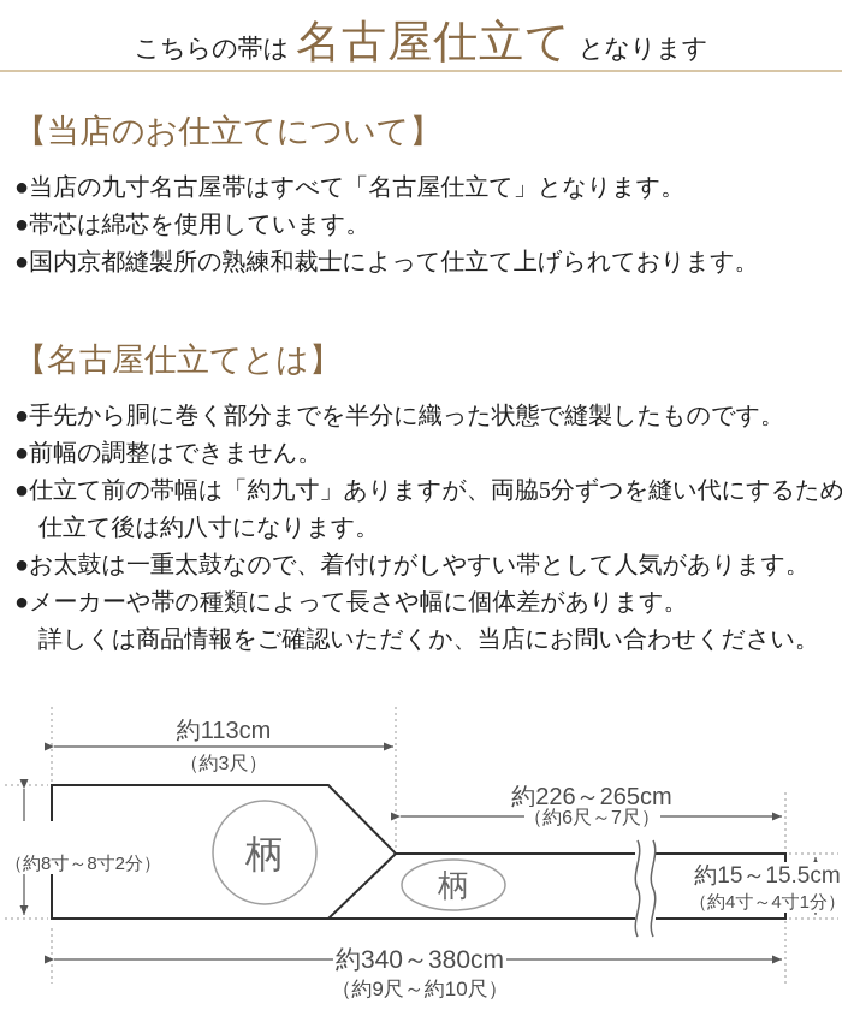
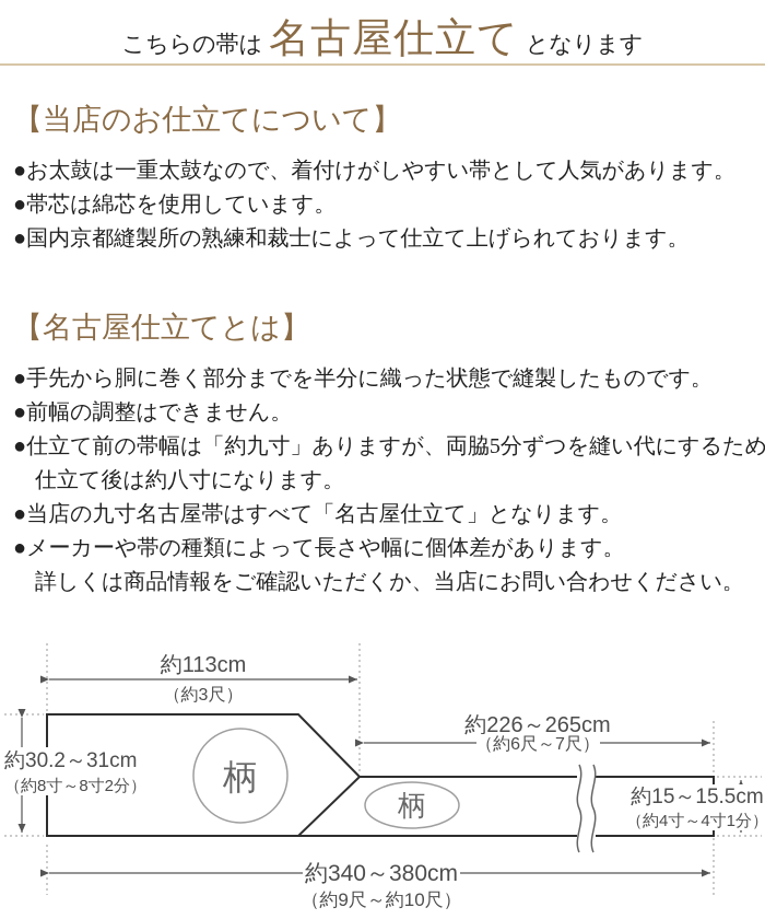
  こちらの帯は 名古屋仕立て となります
  【当店のお仕立てについて】
- ●当店の九寸名古屋帯はすべて「名古屋仕立て」となります。
+ ●お太鼓は一重太鼓なので、着付けがしやすい帯として人気があります。
  ●帯芯は綿芯を使用しています。
  ●国内京都縫製所の熟練和裁士によって仕立て上げられております。
  【名古屋仕立てとは】
  ●手先から胴に巻く部分までを半分に織った状態で縫製したものです。
  ●前幅の調整はできません。
  ●仕立て前の帯幅は「約九寸」ありますが、両脇5分ずつを縫い代にするため
  仕立て後は約八寸になります。
- ●お太鼓は一重太鼓なので、着付けがしやすい帯として人気があります。
+ ●当店の九寸名古屋帯はすべて「名古屋仕立て」となります。
  ●メーカーや帯の種類によって長さや幅に個体差があります。
  詳しくは商品情報をご確認いただくか、当店にお問い合わせください。
  柄
  柄
  約113cm
  （約3尺）
  約226～265cm
  （約6尺～7尺）
+ 約30.2～31cm
  （約8寸～8寸2分）
  約15～15.5cm
  （約4寸～4寸1分）
  約340～380cm
  （約9尺～約10尺）
